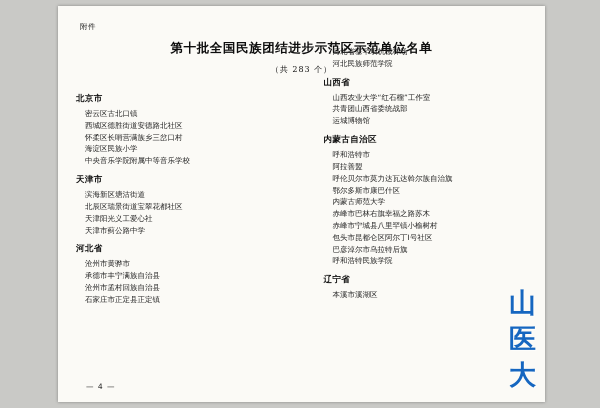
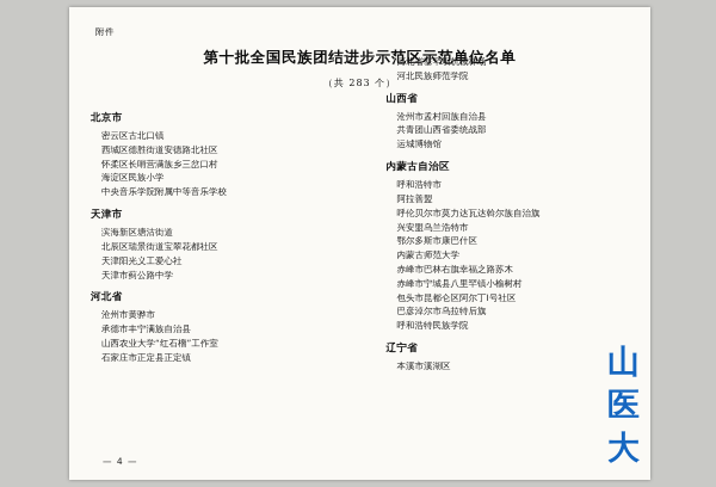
  附件
  第十批全国民族团结进步示范区示范单位名单
  （共 283 个）
  北京市
  密云区古北口镇
  西城区德胜街道安德路北社区
  怀柔区长哨营满族乡三岔口村
  海淀区民族小学
  中央音乐学院附属中等音乐学校
  天津市
  滨海新区塘沽街道
  北辰区瑞景街道宝翠花都社区
  天津阳光义工爱心社
  天津市蓟公路中学
  河北省
  沧州市黄骅市
  承德市丰宁满族自治县
- 沧州市孟村回族自治县
+ 山西农业大学“红石榴”工作室
  石家庄市正定县正定镇
  河北省塞罕坝机械林场
  河北民族师范学院
  山西省
- 山西农业大学“红石榴”工作室
+ 沧州市孟村回族自治县
  共青团山西省委统战部
  运城博物馆
  内蒙古自治区
  呼和浩特市
  阿拉善盟
  呼伦贝尔市莫力达瓦达斡尔族自治旗
+ 兴安盟乌兰浩特市
  鄂尔多斯市康巴什区
  内蒙古师范大学
  赤峰市巴林右旗幸福之路苏木
  赤峰市宁城县八里罕镇小榆树村
  包头市昆都仑区阿尔丁Ⅰ号社区
  巴彦淖尔市乌拉特后旗
  呼和浩特民族学院
  辽宁省
  本溪市溪湖区
  — 4 —
  山医大
